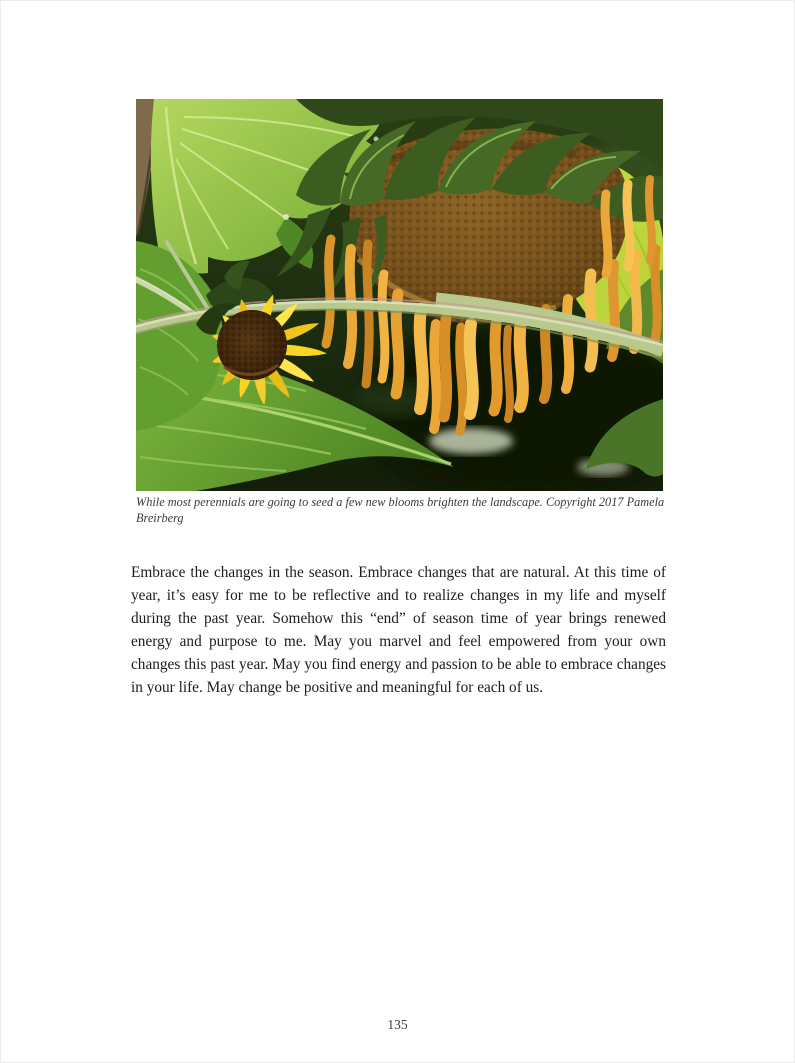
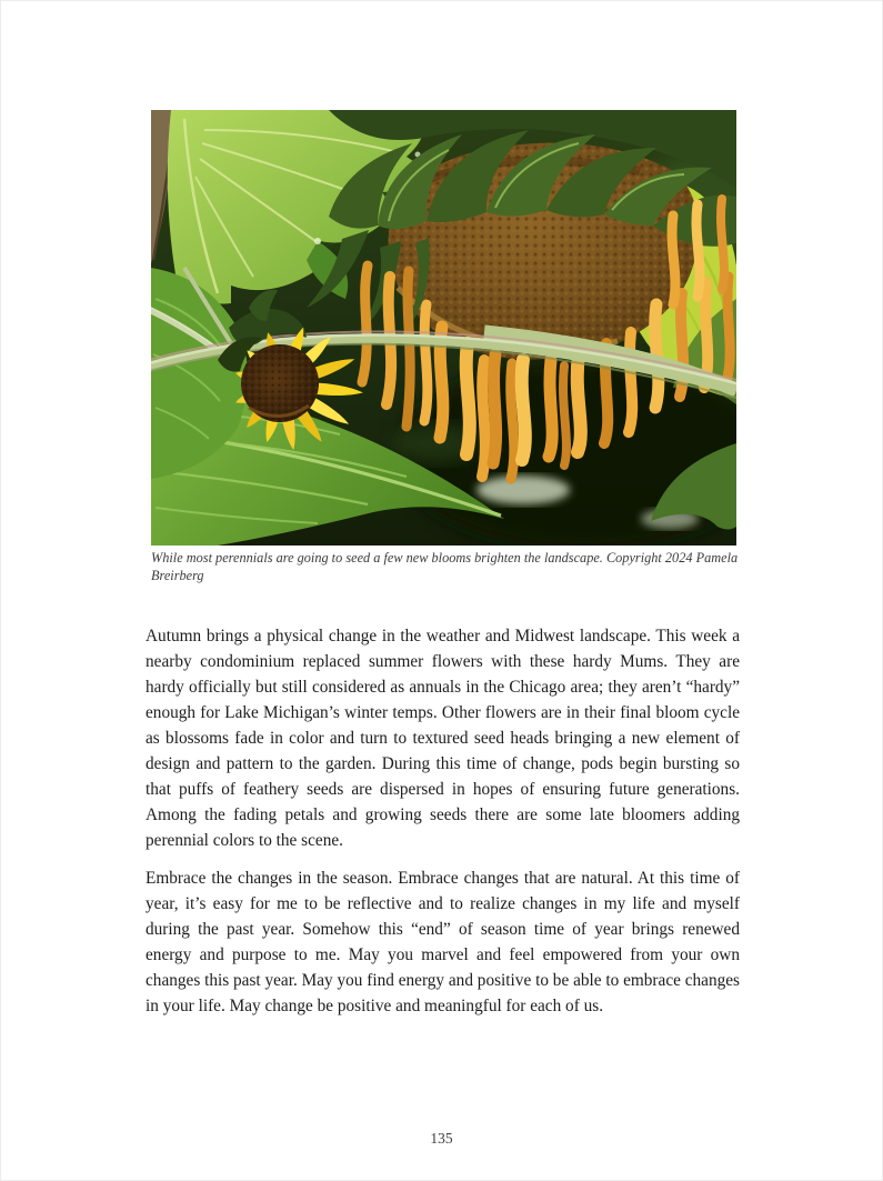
- While most perennials are going to seed a few new blooms brighten the landscape. Copyright 2017 Pamela Breirberg
+ While most perennials are going to seed a few new blooms brighten the landscape. Copyright 2024 Pamela Breirberg
+ Autumn brings a physical change in the weather and Midwest landscape. This week a nearby condominium replaced summer flowers with these hardy Mums. They are hardy officially but still considered as annuals in the Chicago area; they aren’t “hardy” enough for Lake Michigan’s winter temps. Other flowers are in their final bloom cycle as blossoms fade in color and turn to textured seed heads bringing a new element of design and pattern to the garden. During this time of change, pods begin bursting so that puffs of feathery seeds are dispersed in hopes of ensuring future generations. Among the fading petals and growing seeds there are some late bloomers adding perennial colors to the scene.
- Embrace the changes in the season. Embrace changes that are natural. At this time of year, it’s easy for me to be reflective and to realize changes in my life and myself during the past year. Somehow this “end” of season time of year brings renewed energy and purpose to me. May you marvel and feel empowered from your own changes this past year. May you find energy and passion to be able to embrace changes in your life. May change be positive and meaningful for each of us.
+ Embrace the changes in the season. Embrace changes that are natural. At this time of year, it’s easy for me to be reflective and to realize changes in my life and myself during the past year. Somehow this “end” of season time of year brings renewed energy and purpose to me. May you marvel and feel empowered from your own changes this past year. May you find energy and positive to be able to embrace changes in your life. May change be positive and meaningful for each of us.
  135
